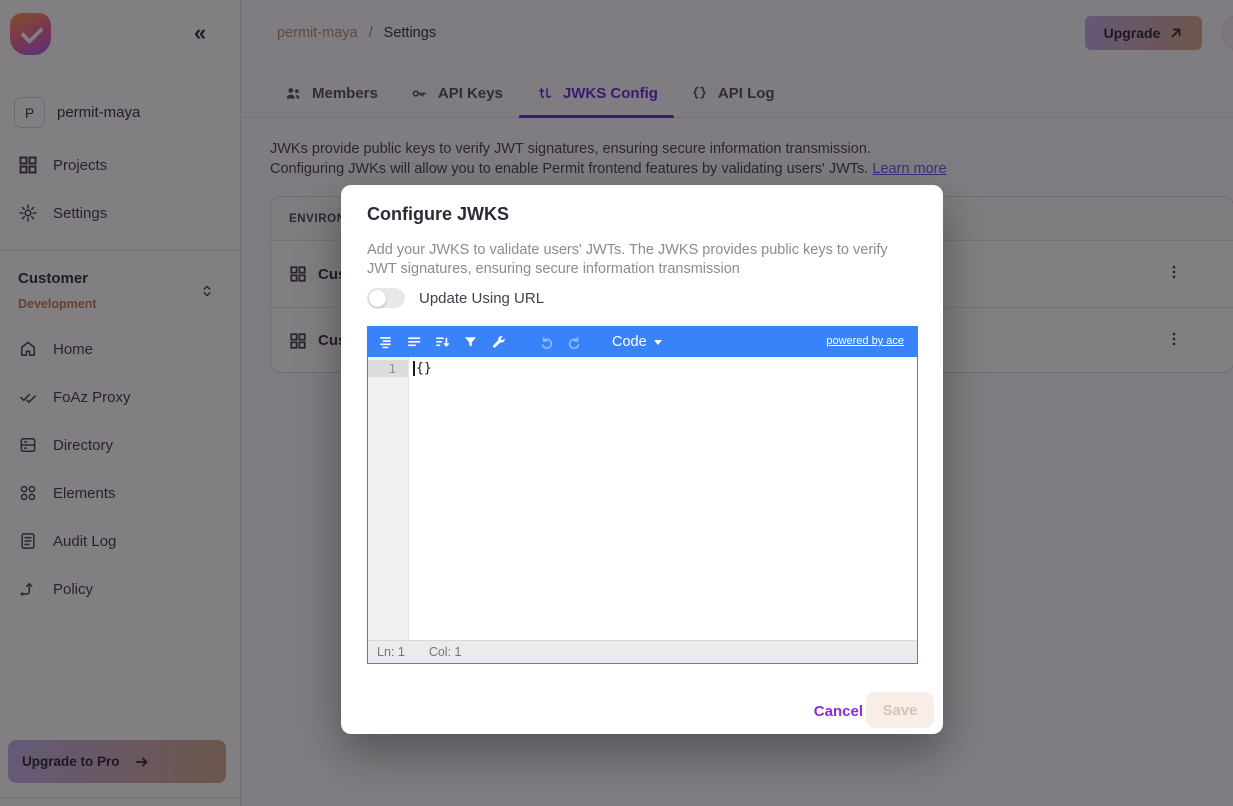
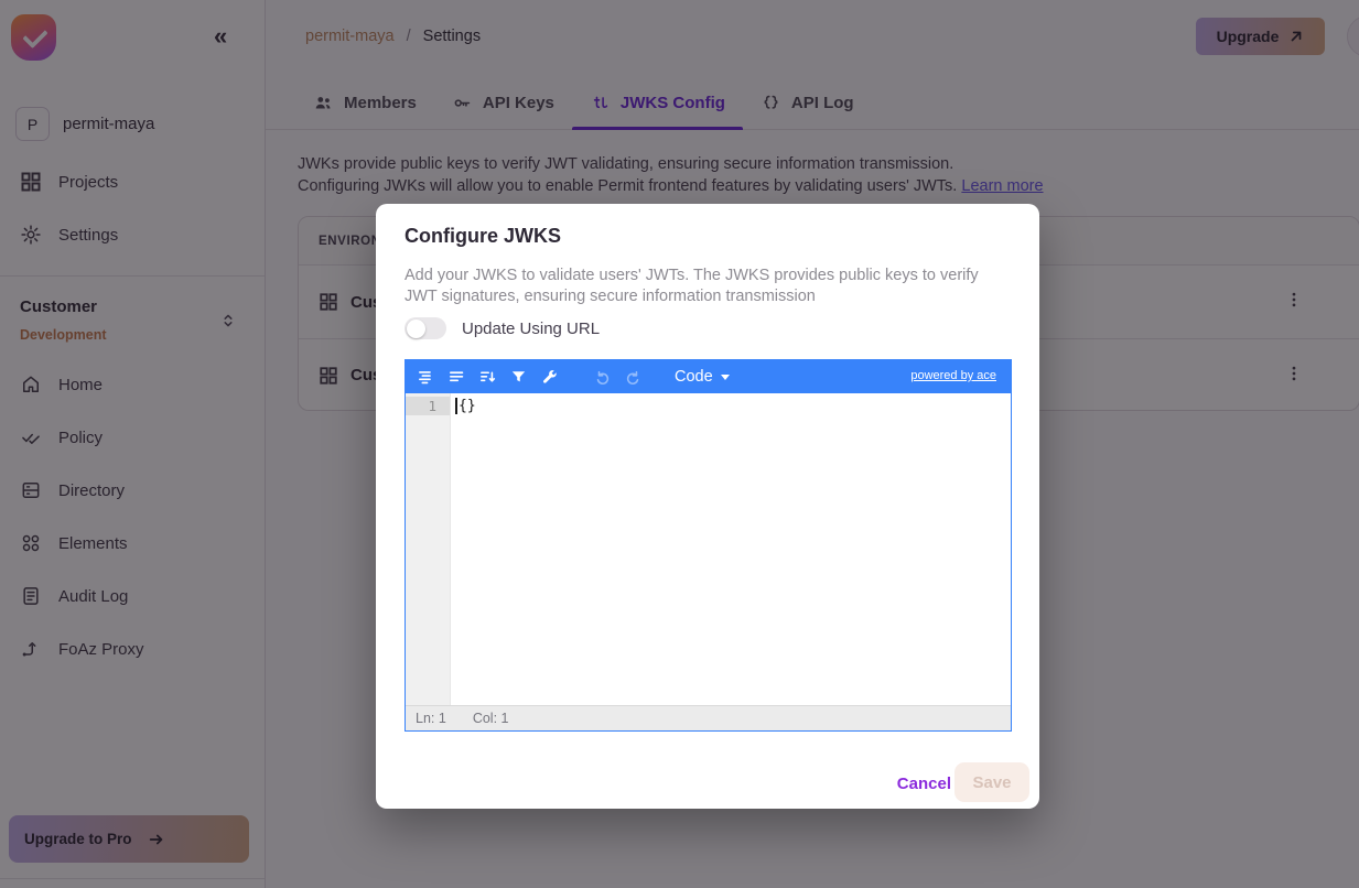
  «
  P
  permit-maya
  Projects
  Settings
  Customer
  Development
  Home
- FoAz Proxy
+ Policy
  Directory
  Elements
  Audit Log
- Policy
+ FoAz Proxy
  Upgrade to Pro
  permit-maya / Settings
  Upgrade
  Members
  API Keys
  JWKS Config
  API Log
- JWKs provide public keys to verify JWT signatures, ensuring secure information transmission.
+ JWKs provide public keys to verify JWT validating, ensuring secure information transmission.
  Configuring JWKs will allow you to enable Permit frontend features by validating users' JWTs. Learn more
  Configure JWKS
  Add your JWKS to validate users' JWTs. The JWKS provides public keys to verify JWT signatures, ensuring secure information transmission
  Update Using URL
  Code
  powered by ace
  1
  {}
  Ln: 1
  Col: 1
  Cancel
  Save
